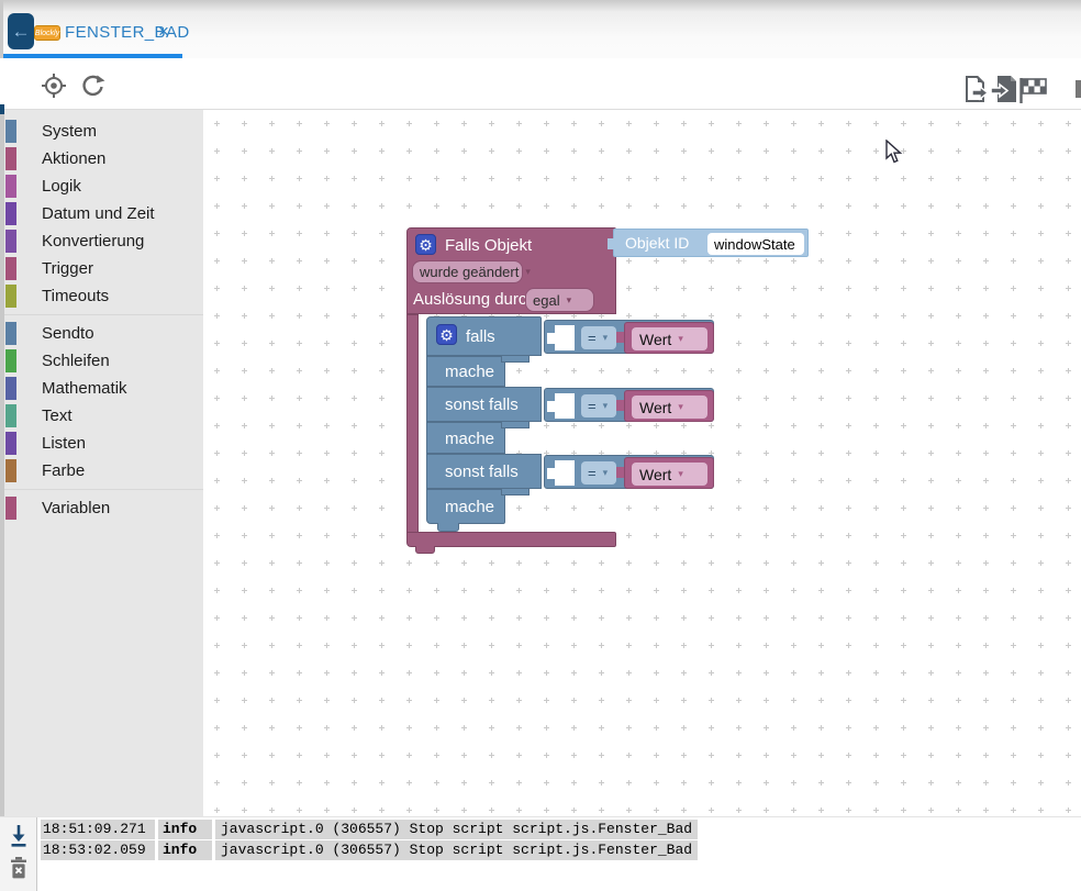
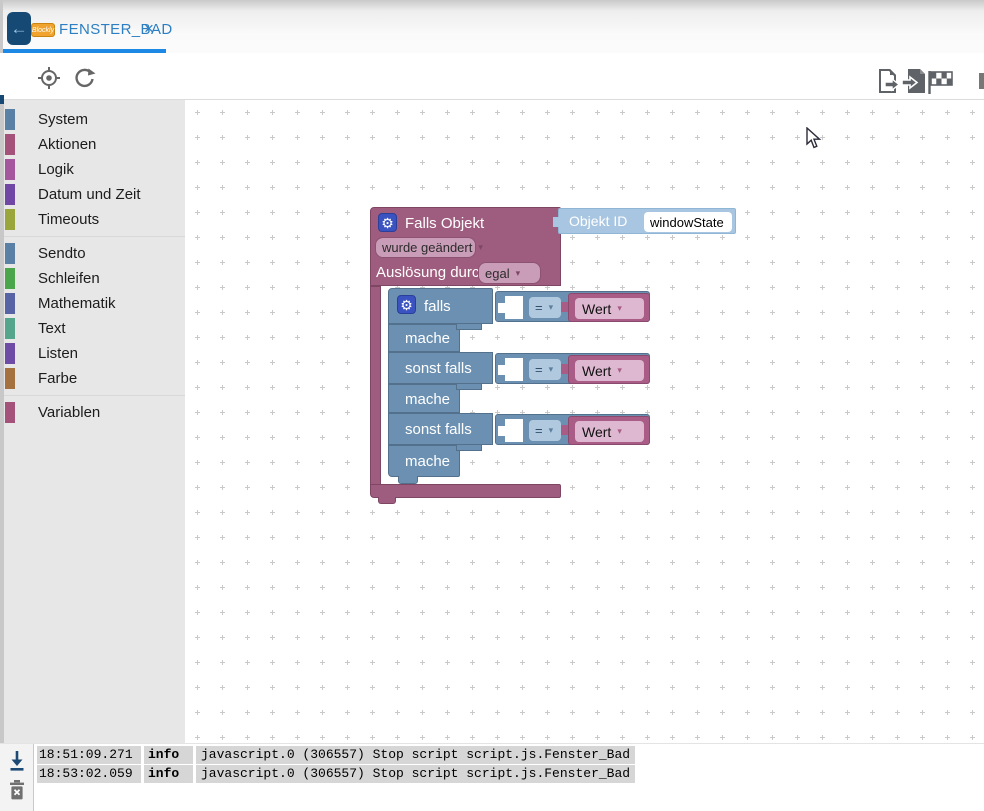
  ←
  FENSTER_BAD
  ×
  System
  Aktionen
  Logik
  Datum und Zeit
- Konvertierung
- Trigger
  Timeouts
  Sendto
  Schleifen
  Mathematik
  Text
  Listen
  Farbe
  Variablen
  ⚙
  Falls Objekt
  wurde geändert
  ▾
  Auslösung durc
  egal
  ▾
  Objekt ID
  windowState
  ⚙
  falls
  mache
  sonst falls
  mache
  sonst falls
  mache
  =
  ▾
  Wert
  ▾
  =
  ▾
  Wert
  ▾
  =
  ▾
  Wert
  ▾
  18:51:09.271
  info
  javascript.0 (306557) Stop script script.js.Fenster_Bad
  18:53:02.059
  info
  javascript.0 (306557) Stop script script.js.Fenster_Bad
